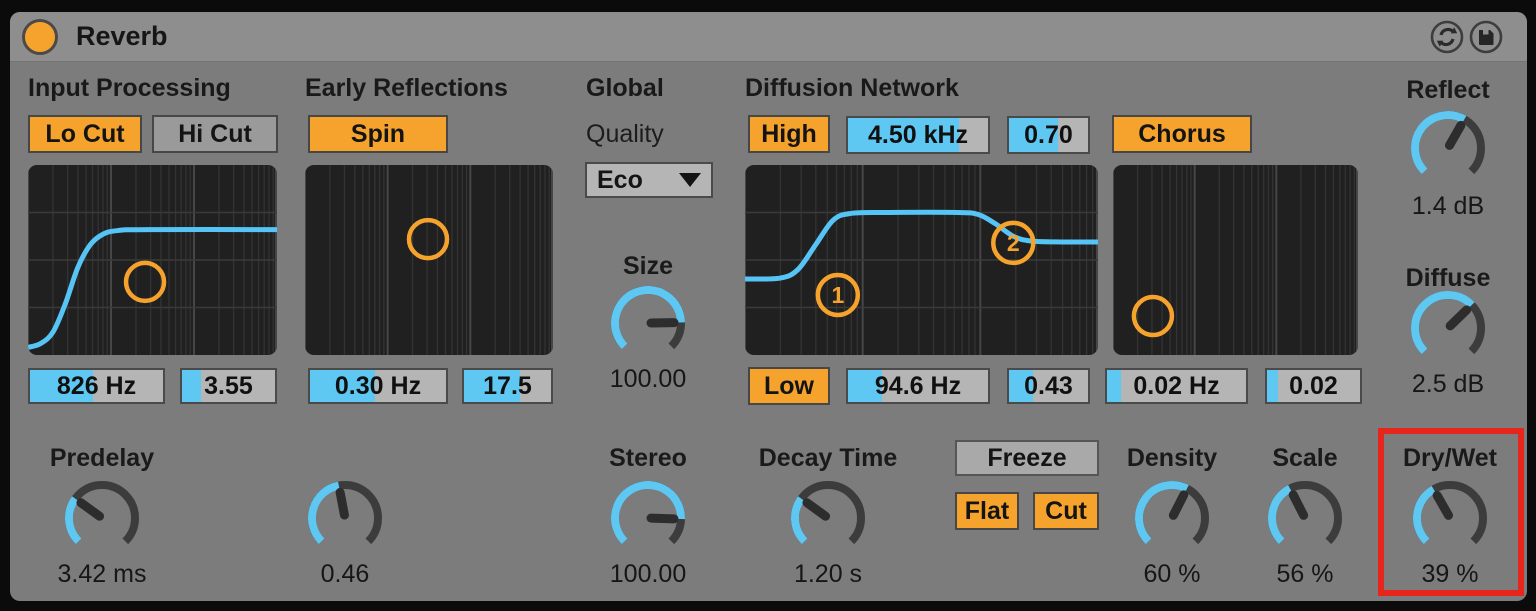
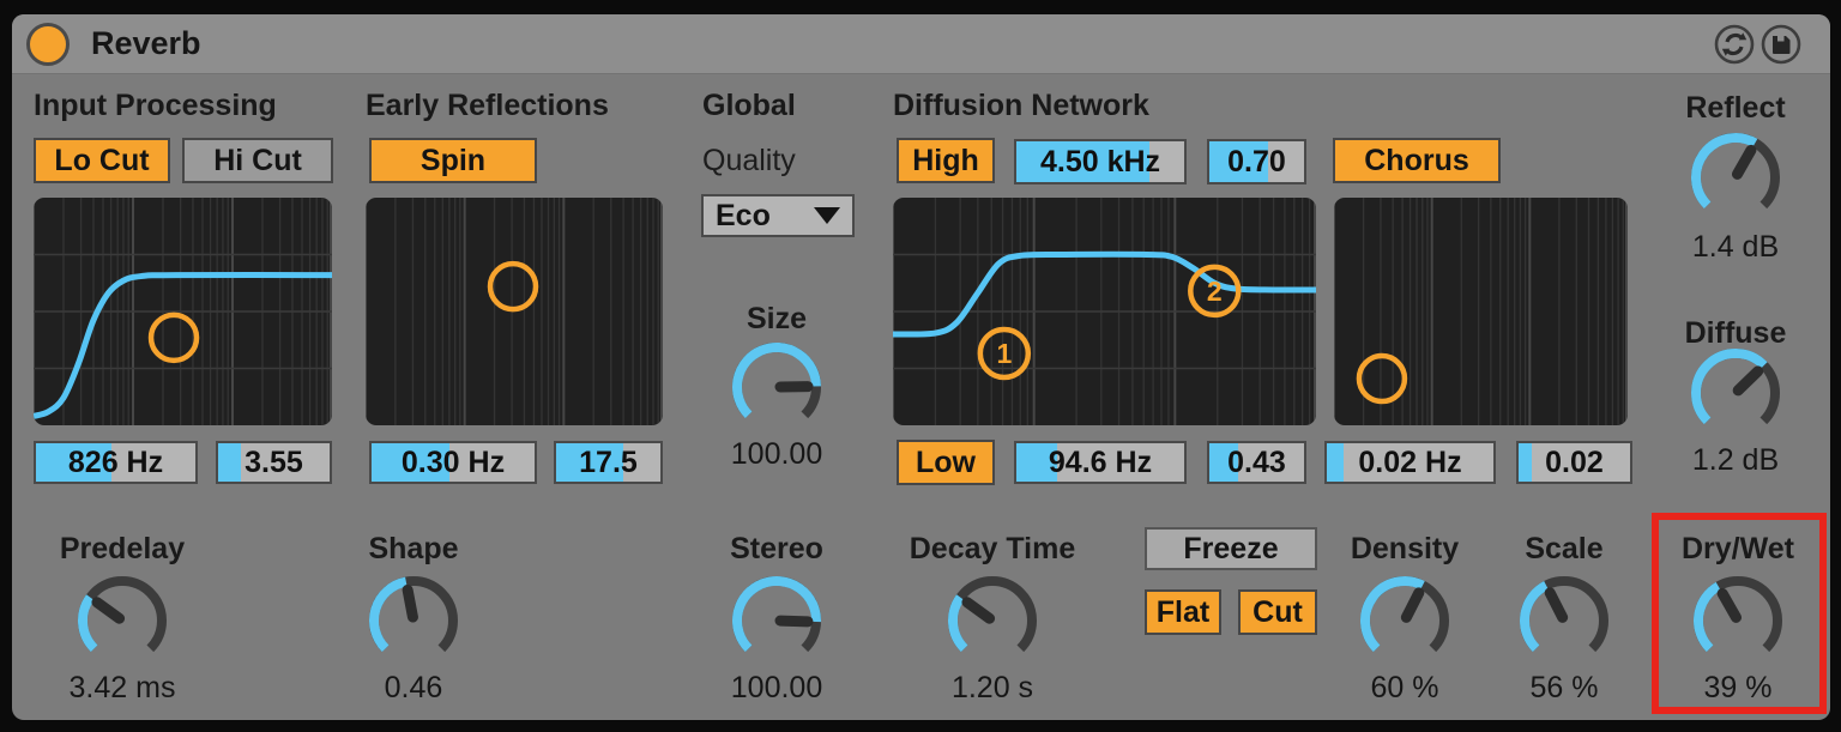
  Reverb
  Input Processing
  Early Reflections
  Global
  Diffusion Network
  Lo Cut
  Hi Cut
  826 Hz
  3.55
  Spin
  0.30 Hz
  17.5
  Quality
  Eco
  Size
  100.00
  High
  4.50 kHz
  0.70
  Chorus
  1
  2
  Low
  94.6 Hz
  0.43
  0.02 Hz
  0.02
  Reflect
  1.4 dB
  Diffuse
- 2.5 dB
+ 1.2 dB
  Predelay
  3.42 ms
+ Shape
  0.46
  Stereo
  100.00
  Decay Time
  1.20 s
  Freeze
  Flat
  Cut
  Density
  60 %
  Scale
  56 %
  Dry/Wet
  39 %
